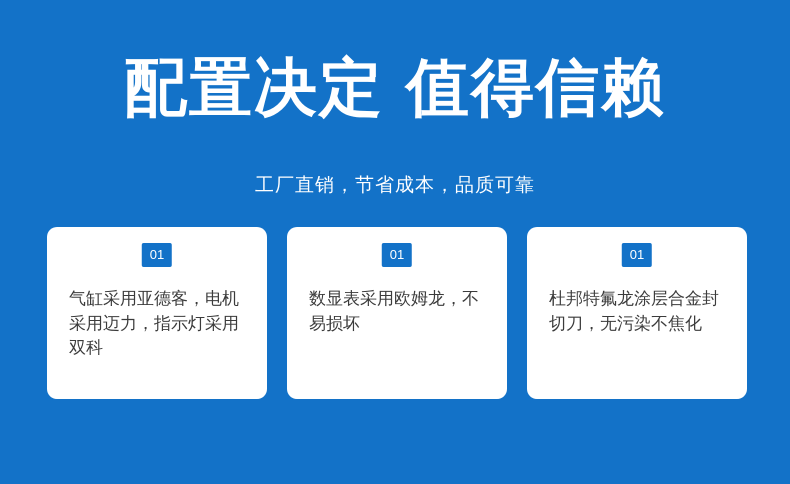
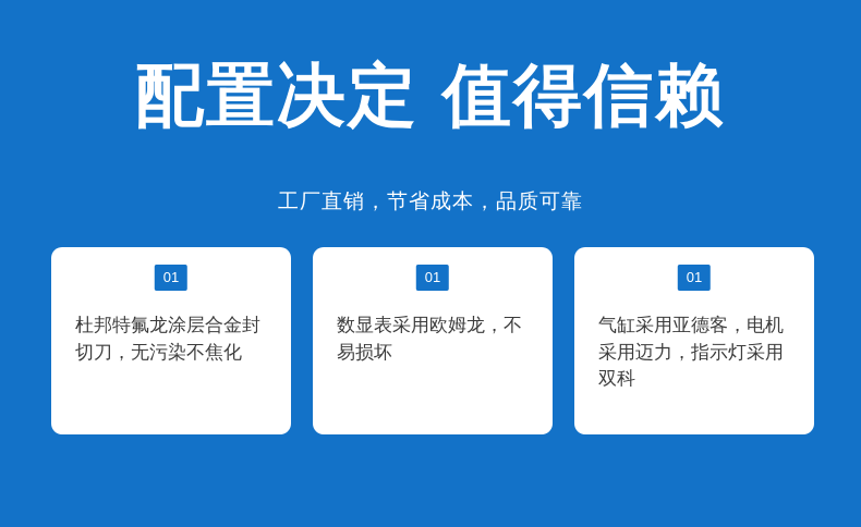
  配置决定 值得信赖
  工厂直销，节省成本，品质可靠
  01
- 气缸采用亚德客，电机采用迈力，指示灯采用双科
+ 杜邦特氟龙涂层合金封切刀，无污染不焦化
  01
  数显表采用欧姆龙，不易损坏
  01
- 杜邦特氟龙涂层合金封切刀，无污染不焦化
+ 气缸采用亚德客，电机采用迈力，指示灯采用双科
